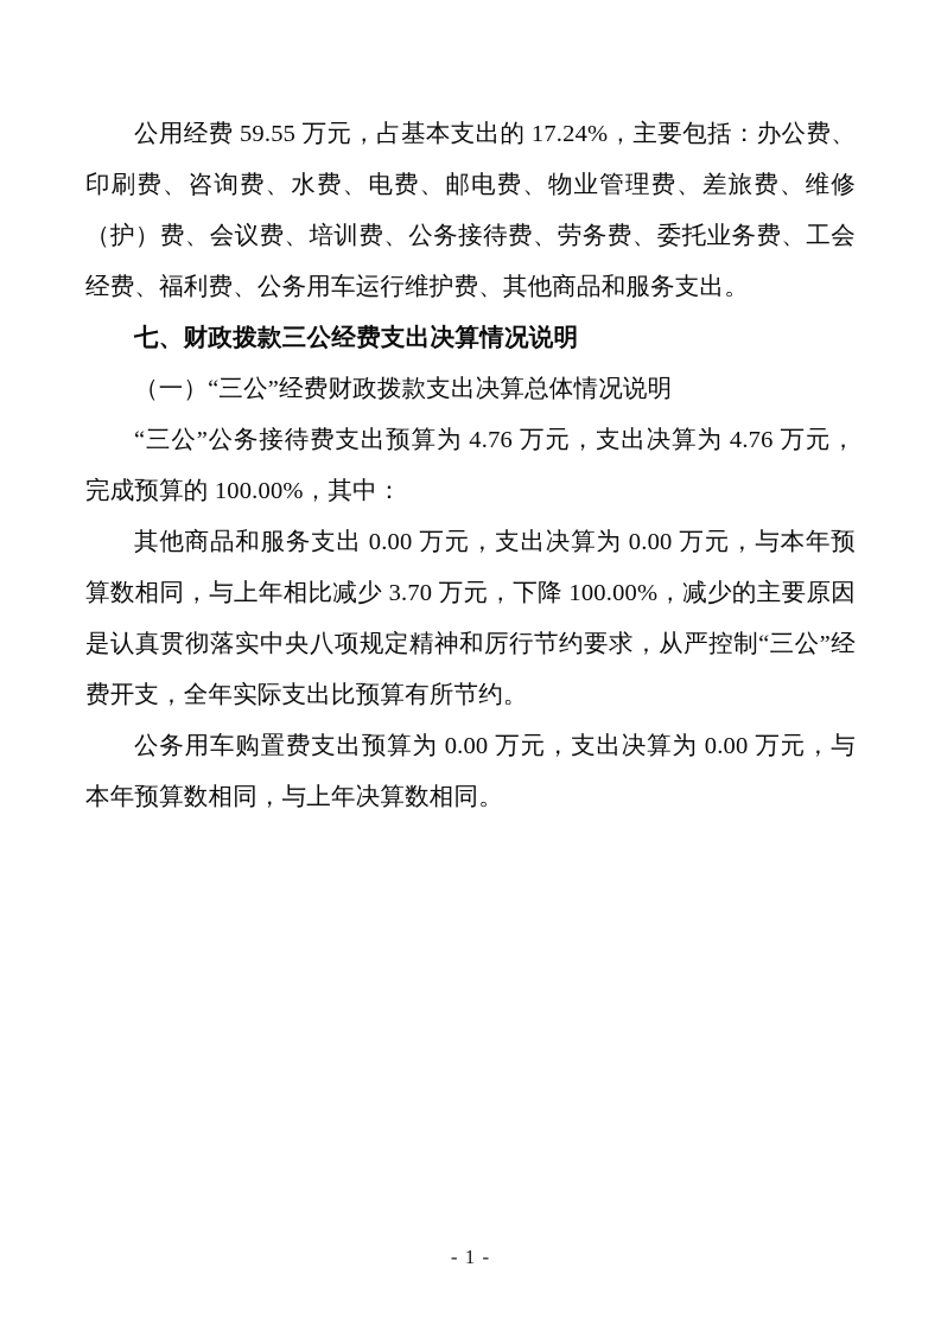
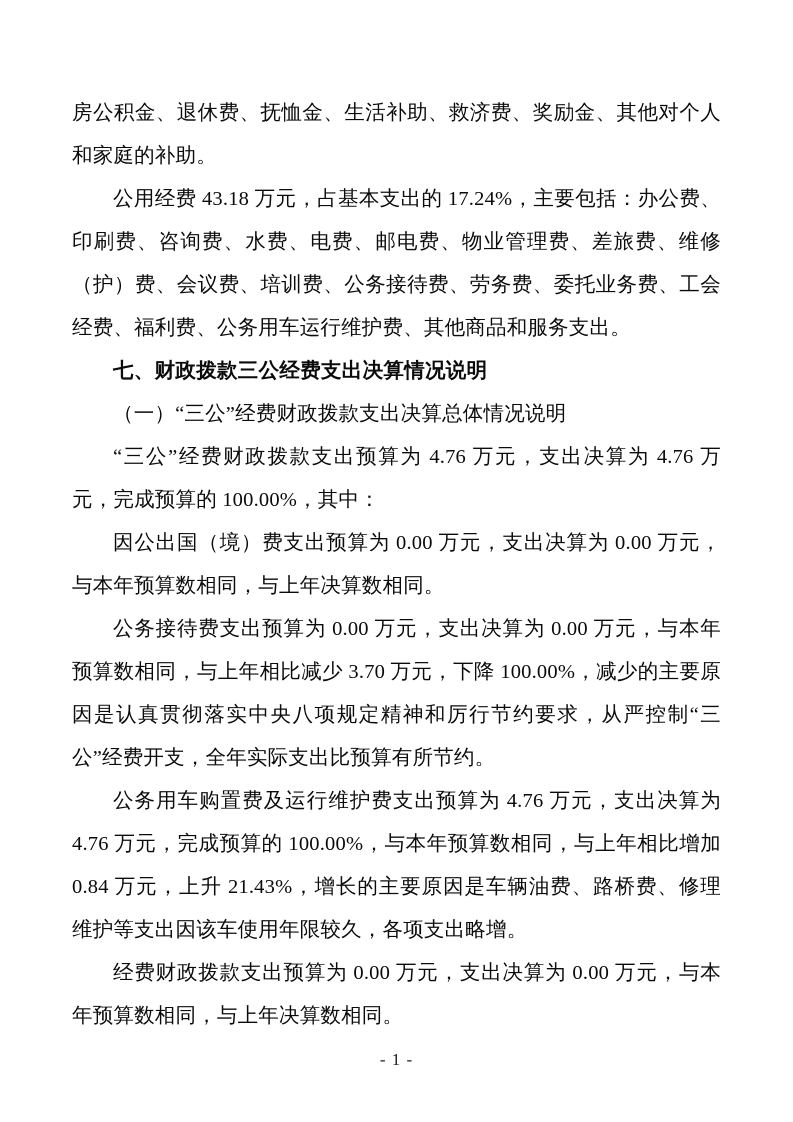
+ 房公积金、退休费、抚恤金、生活补助、救济费、奖励金、其他对个人和家庭的补助。
- 公用经费 59.55 万元，占基本支出的 17.24%，主要包括：办公费、印刷费、咨询费、水费、电费、邮电费、物业管理费、差旅费、维修（护）费、会议费、培训费、公务接待费、劳务费、委托业务费、工会经费、福利费、公务用车运行维护费、其他商品和服务支出。
+ 公用经费 43.18 万元，占基本支出的 17.24%，主要包括：办公费、印刷费、咨询费、水费、电费、邮电费、物业管理费、差旅费、维修（护）费、会议费、培训费、公务接待费、劳务费、委托业务费、工会经费、福利费、公务用车运行维护费、其他商品和服务支出。
  七、财政拨款三公经费支出决算情况说明
  （一）“三公”经费财政拨款支出决算总体情况说明
- “三公”公务接待费支出预算为 4.76 万元，支出决算为 4.76 万元，完成预算的 100.00%，其中：
+ “三公”经费财政拨款支出预算为 4.76 万元，支出决算为 4.76 万元，完成预算的 100.00%，其中：
+ 因公出国（境）费支出预算为 0.00 万元，支出决算为 0.00 万元，与本年预算数相同，与上年决算数相同。
- 其他商品和服务支出 0.00 万元，支出决算为 0.00 万元，与本年预算数相同，与上年相比减少 3.70 万元，下降 100.00%，减少的主要原因是认真贯彻落实中央八项规定精神和厉行节约要求，从严控制“三公”经费开支，全年实际支出比预算有所节约。
+ 公务接待费支出预算为 0.00 万元，支出决算为 0.00 万元，与本年预算数相同，与上年相比减少 3.70 万元，下降 100.00%，减少的主要原因是认真贯彻落实中央八项规定精神和厉行节约要求，从严控制“三公”经费开支，全年实际支出比预算有所节约。
+ 公务用车购置费及运行维护费支出预算为 4.76 万元，支出决算为 4.76 万元，完成预算的 100.00%，与本年预算数相同，与上年相比增加 0.84 万元，上升 21.43%，增长的主要原因是车辆油费、路桥费、修理维护等支出因该车使用年限较久，各项支出略增。
- 公务用车购置费支出预算为 0.00 万元，支出决算为 0.00 万元，与本年预算数相同，与上年决算数相同。
+ 经费财政拨款支出预算为 0.00 万元，支出决算为 0.00 万元，与本年预算数相同，与上年决算数相同。
  - 1 -
